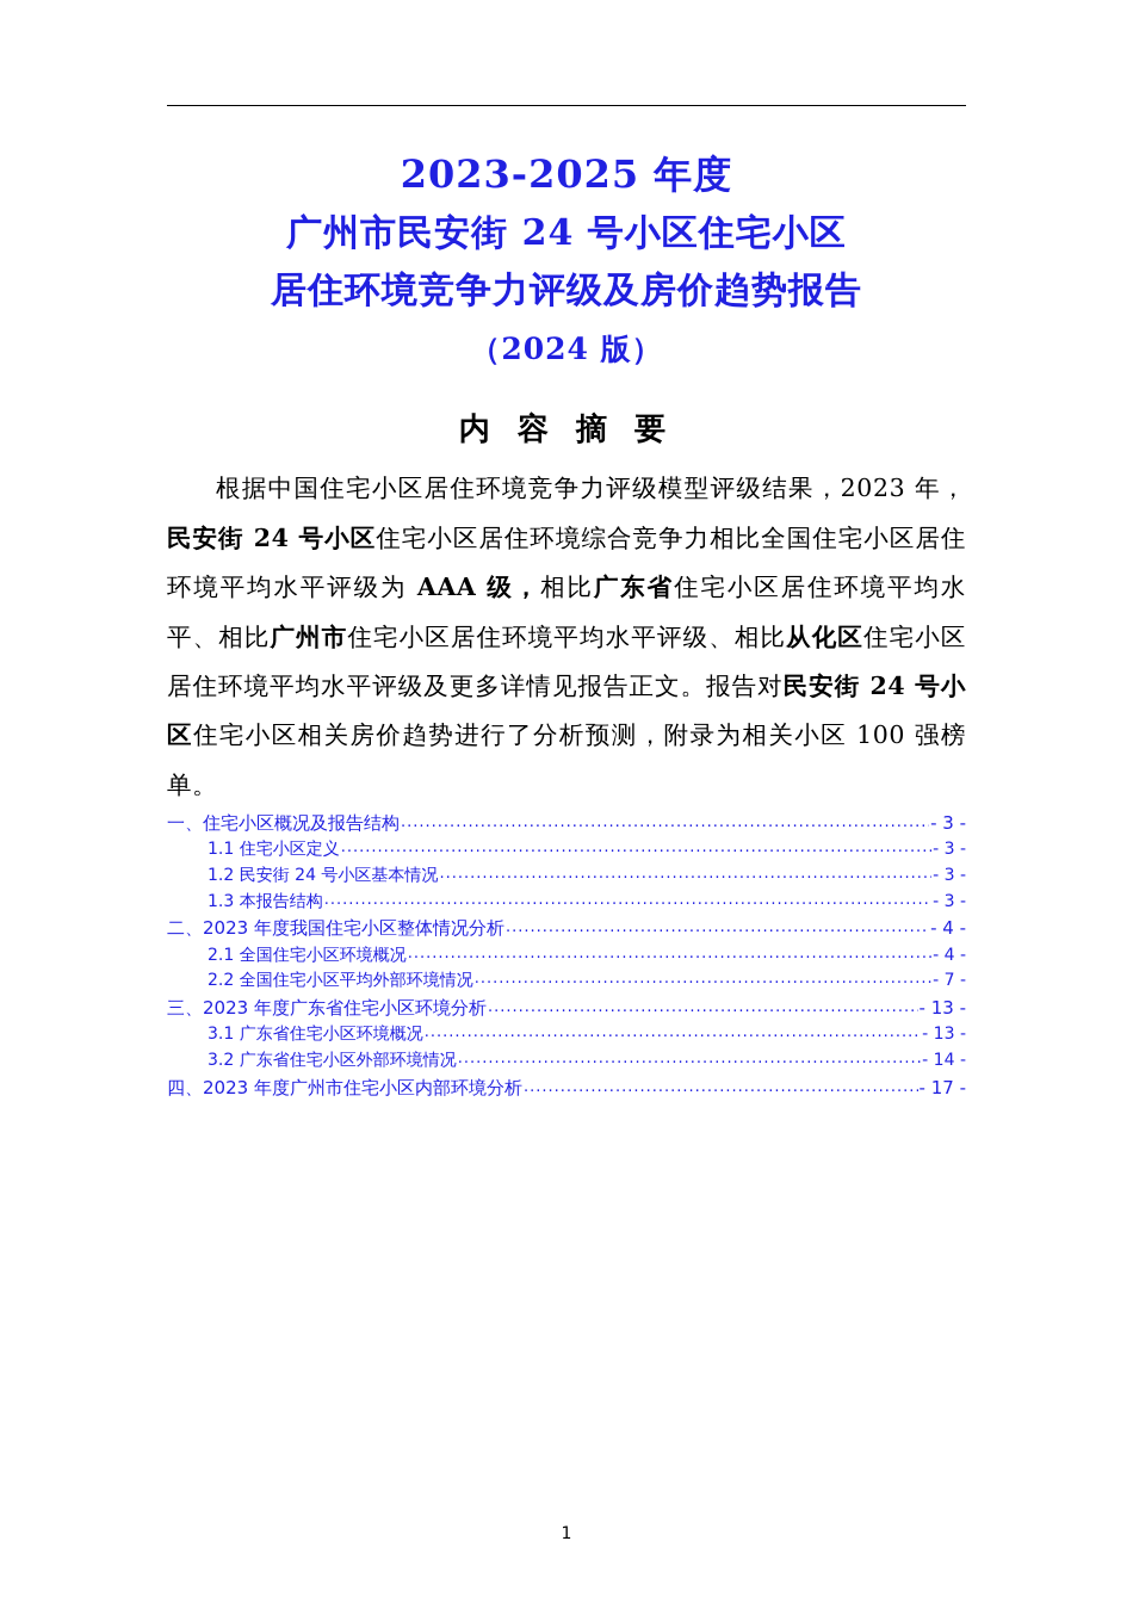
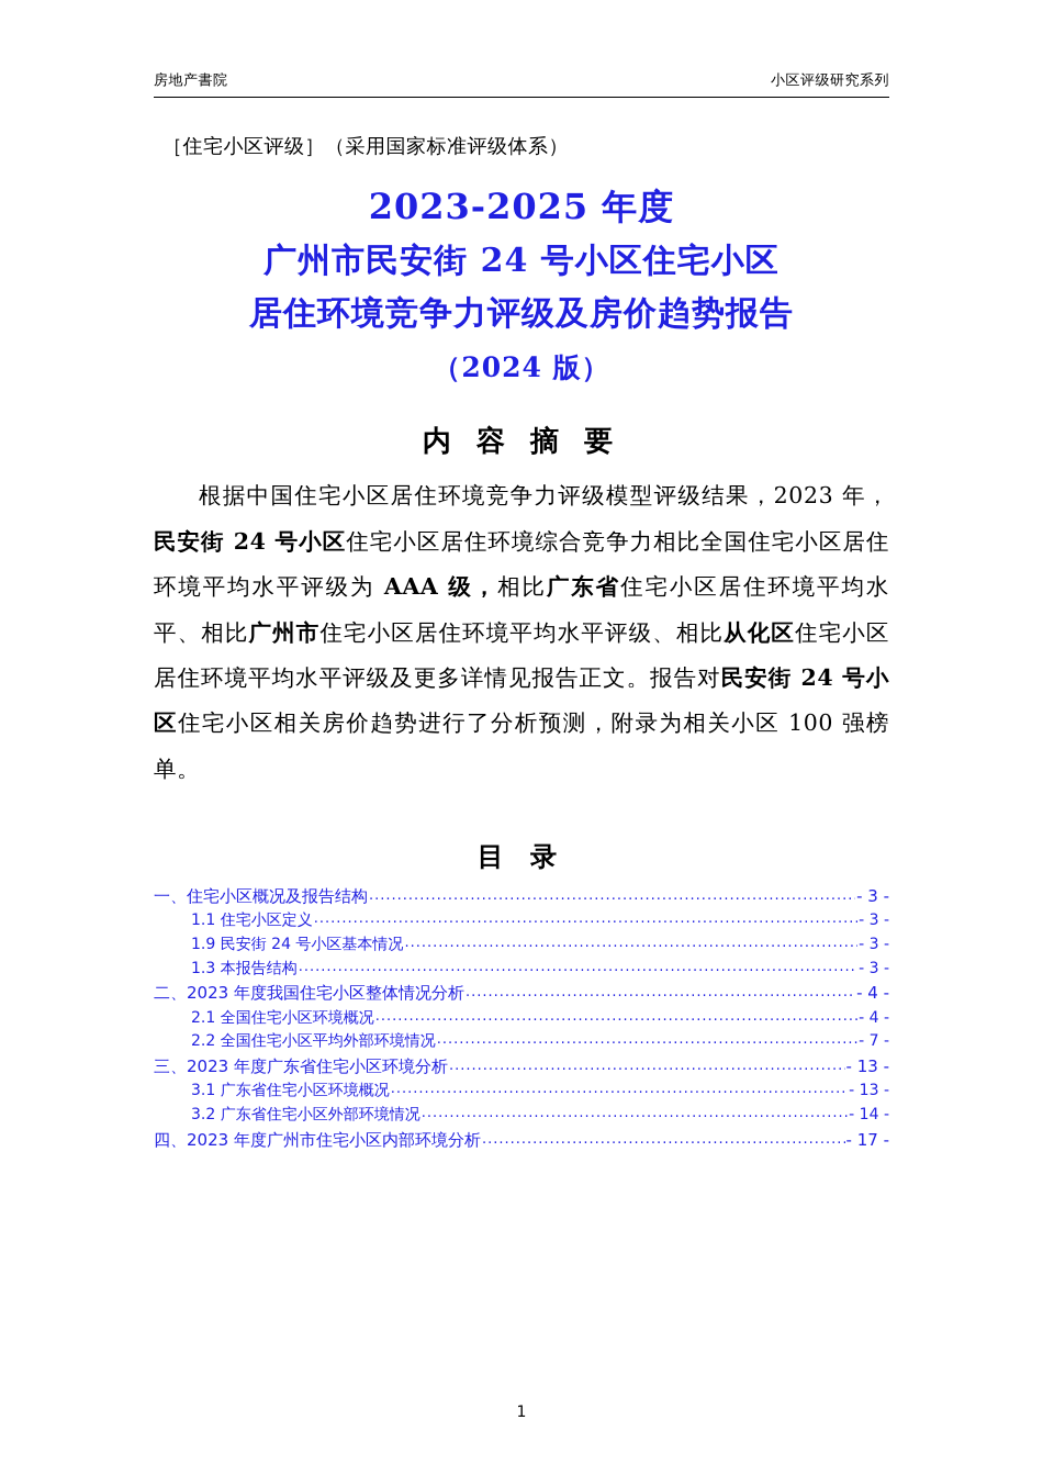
+ 房地产書院
+ 小区评级研究系列
+ ［住宅小区评级］（采用国家标准评级体系）
  2023-2025 年度
  广州市民安街 24 号小区住宅小区
  居住环境竞争力评级及房价趋势报告
  （2024 版）
  内 容 摘 要
  根据中国住宅小区居住环境竞争力评级模型评级结果，2023 年，民安街 24 号小区住宅小区居住环境综合竞争力相比全国住宅小区居住环境平均水平评级为 AAA 级，相比广东省住宅小区居住环境平均水平、相比广州市住宅小区居住环境平均水平评级、相比从化区住宅小区居住环境平均水平评级及更多详情见报告正文。报告对民安街 24 号小区住宅小区相关房价趋势进行了分析预测，附录为相关小区 100 强榜单。
+ 目 录
  一、住宅小区概况及报告结构
  - 3 -
  1.1 住宅小区定义
  - 3 -
- 1.2 民安街 24 号小区基本情况
+ 1.9 民安街 24 号小区基本情况
  - 3 -
  1.3 本报告结构
  ...................................................................................................
  - 3 -
  二、2023 年度我国住宅小区整体情况分析
  - 4 -
  2.1 全国住宅小区环境概况
  - 4 -
  2.2 全国住宅小区平均外部环境情况
  - 7 -
  三、2023 年度广东省住宅小区环境分析
  - 13 -
  3.1 广东省住宅小区环境概况
  - 13 -
  3.2 广东省住宅小区外部环境情况
  - 14 -
  四、2023 年度广州市住宅小区内部环境分析
  - 17 -
  1
